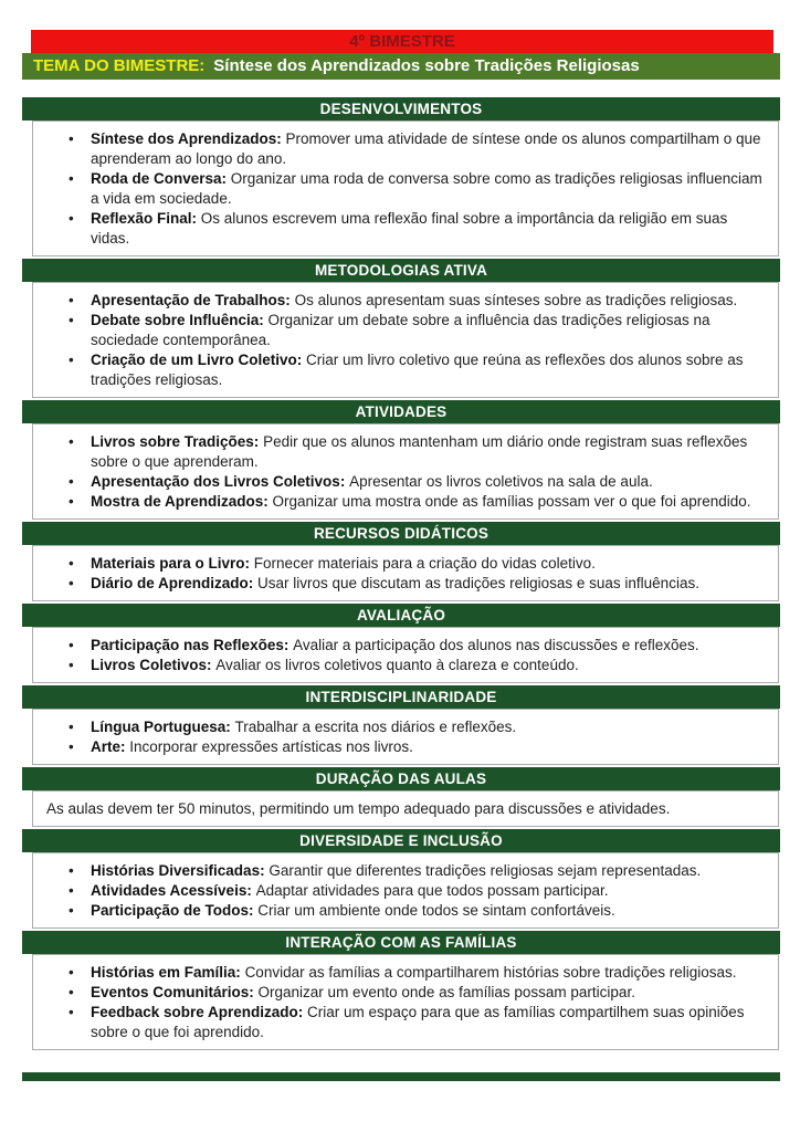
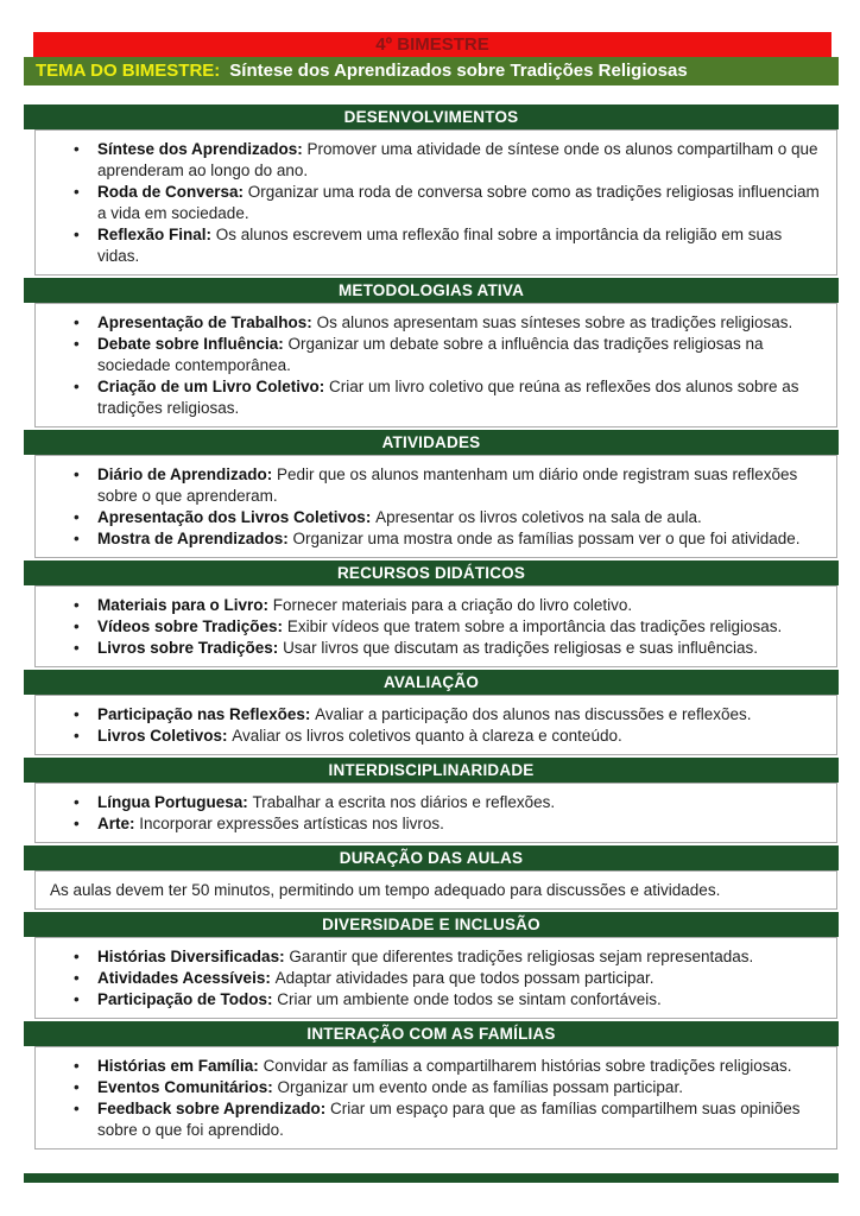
  4º BIMESTRE
  TEMA DO BIMESTRE: Síntese dos Aprendizados sobre Tradições Religiosas
  DESENVOLVIMENTOS
  Síntese dos Aprendizados: Promover uma atividade de síntese onde os alunos compartilham o que aprenderam ao longo do ano.
  Roda de Conversa: Organizar uma roda de conversa sobre como as tradições religiosas influenciam a vida em sociedade.
  Reflexão Final: Os alunos escrevem uma reflexão final sobre a importância da religião em suas vidas.
  METODOLOGIAS ATIVA
  Apresentação de Trabalhos: Os alunos apresentam suas sínteses sobre as tradições religiosas.
  Debate sobre Influência: Organizar um debate sobre a influência das tradições religiosas na sociedade contemporânea.
  Criação de um Livro Coletivo: Criar um livro coletivo que reúna as reflexões dos alunos sobre as tradições religiosas.
  ATIVIDADES
- Livros sobre Tradições: Pedir que os alunos mantenham um diário onde registram suas reflexões sobre o que aprenderam.
+ Diário de Aprendizado: Pedir que os alunos mantenham um diário onde registram suas reflexões sobre o que aprenderam.
  Apresentação dos Livros Coletivos: Apresentar os livros coletivos na sala de aula.
- Mostra de Aprendizados: Organizar uma mostra onde as famílias possam ver o que foi aprendido.
+ Mostra de Aprendizados: Organizar uma mostra onde as famílias possam ver o que foi atividade.
  RECURSOS DIDÁTICOS
- Materiais para o Livro: Fornecer materiais para a criação do vidas coletivo.
+ Materiais para o Livro: Fornecer materiais para a criação do livro coletivo.
+ Vídeos sobre Tradições: Exibir vídeos que tratem sobre a importância das tradições religiosas.
- Diário de Aprendizado: Usar livros que discutam as tradições religiosas e suas influências.
+ Livros sobre Tradições: Usar livros que discutam as tradições religiosas e suas influências.
  AVALIAÇÃO
  Participação nas Reflexões: Avaliar a participação dos alunos nas discussões e reflexões.
  Livros Coletivos: Avaliar os livros coletivos quanto à clareza e conteúdo.
  INTERDISCIPLINARIDADE
  Língua Portuguesa: Trabalhar a escrita nos diários e reflexões.
  Arte: Incorporar expressões artísticas nos livros.
  DURAÇÃO DAS AULAS
  As aulas devem ter 50 minutos, permitindo um tempo adequado para discussões e atividades.
  DIVERSIDADE E INCLUSÃO
  Histórias Diversificadas: Garantir que diferentes tradições religiosas sejam representadas.
  Atividades Acessíveis: Adaptar atividades para que todos possam participar.
  Participação de Todos: Criar um ambiente onde todos se sintam confortáveis.
  INTERAÇÃO COM AS FAMÍLIAS
  Histórias em Família: Convidar as famílias a compartilharem histórias sobre tradições religiosas.
  Eventos Comunitários: Organizar um evento onde as famílias possam participar.
  Feedback sobre Aprendizado: Criar um espaço para que as famílias compartilhem suas opiniões sobre o que foi aprendido.
